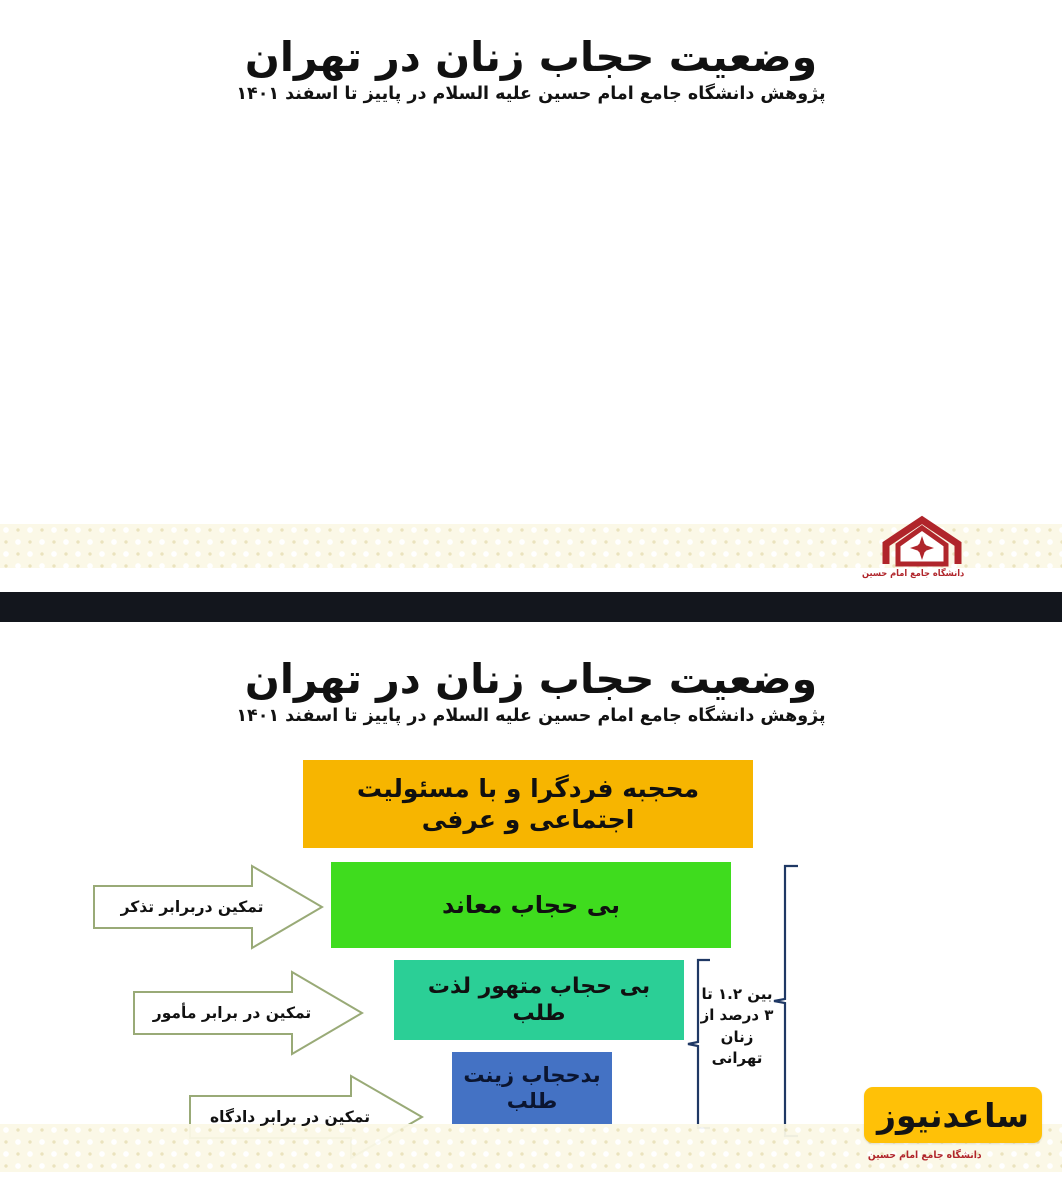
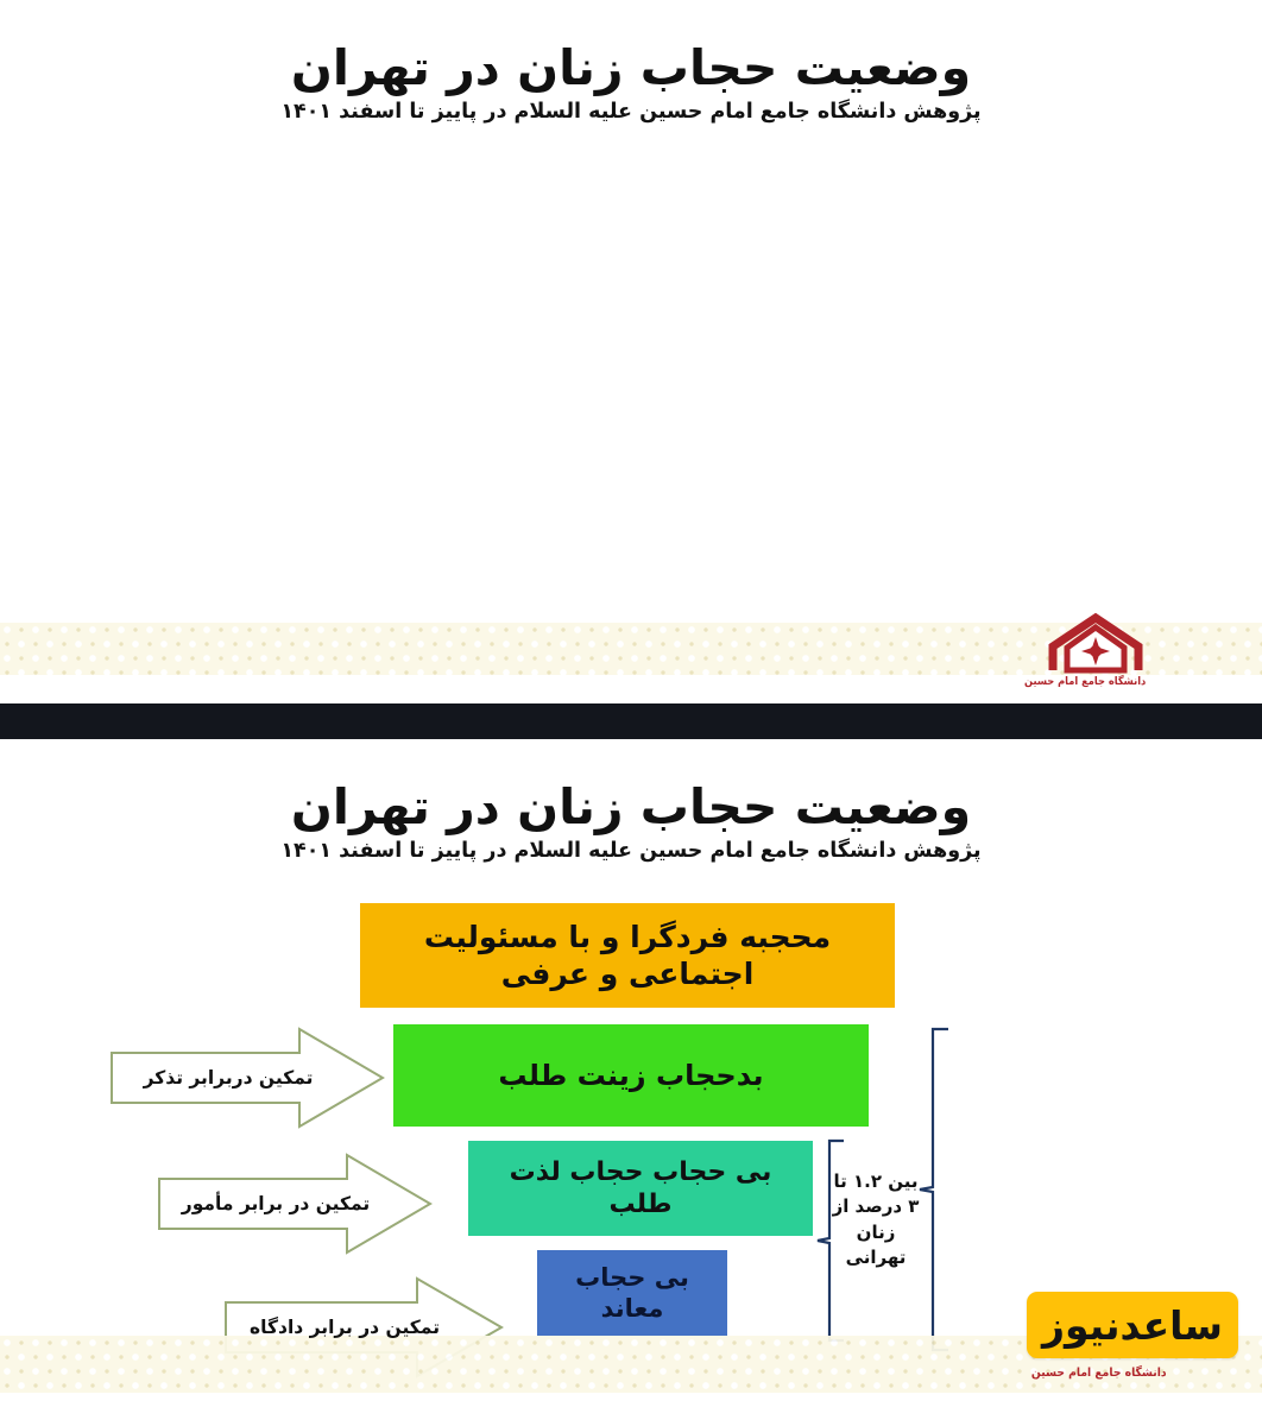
  وضعیت حجاب زنان در تهران
  پژوهش دانشگاه جامع امام حسین علیه السلام در پاییز تا اسفند ۱۴۰۱
  دانشگاه جامع امام حسین
  وضعیت حجاب زنان در تهران
  پژوهش دانشگاه جامع امام حسین علیه السلام در پاییز تا اسفند ۱۴۰۱
  محجبه فردگرا و با مسئولیت اجتماعی و عرفی
- بی حجاب معاند
+ بدحجاب زینت طلب
- بی حجاب متهور لذت طلب
+ بی حجاب حجاب لذت طلب
- بدحجاب زینت طلب
+ بی حجاب معاند
  تمکین دربرابر تذکر
  تمکین در برابر مأمور
  تمکین در برابر دادگاه
  بین ۱.۲ تا ۳ درصد از زنان تهرانی
  ساعدنیوز
  دانشگاه جامع امام حسین
